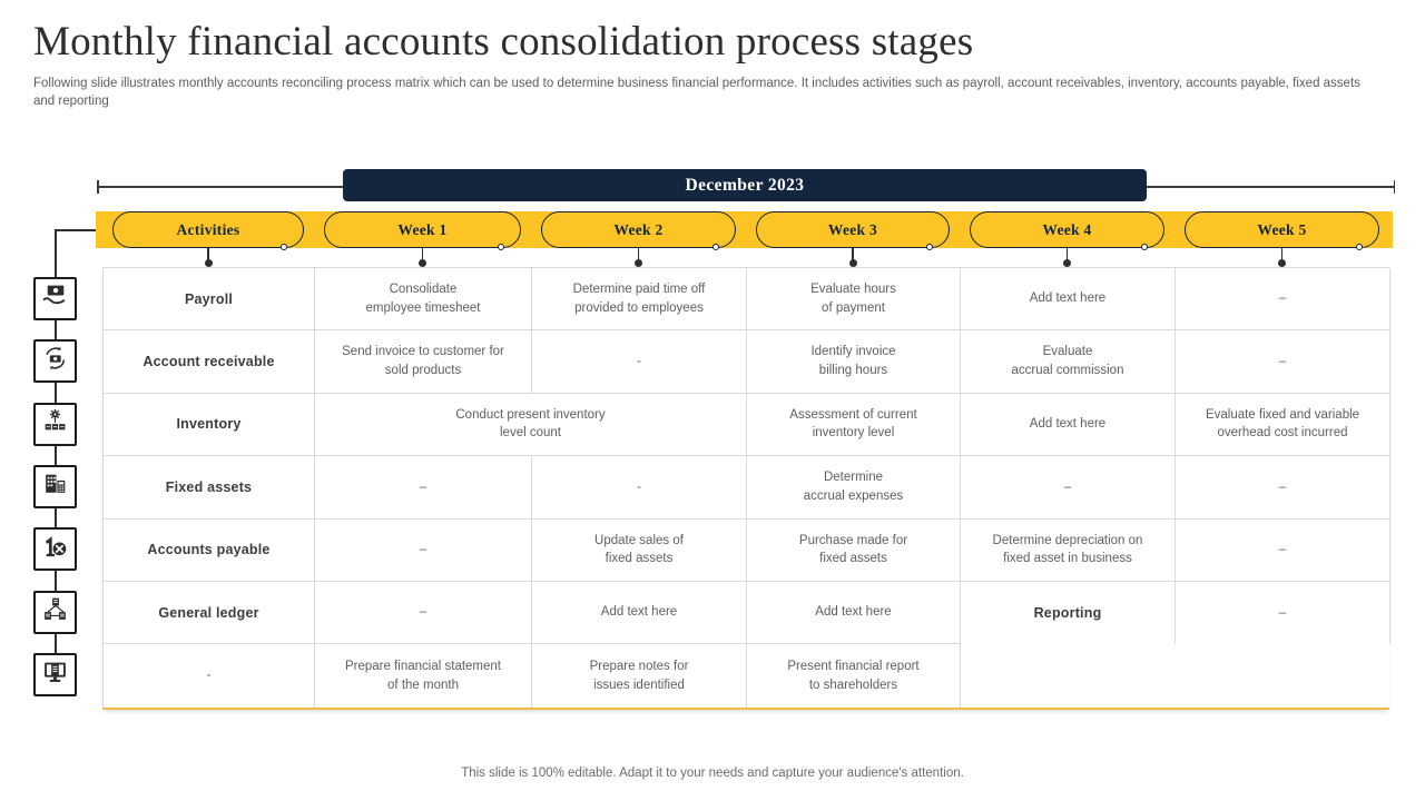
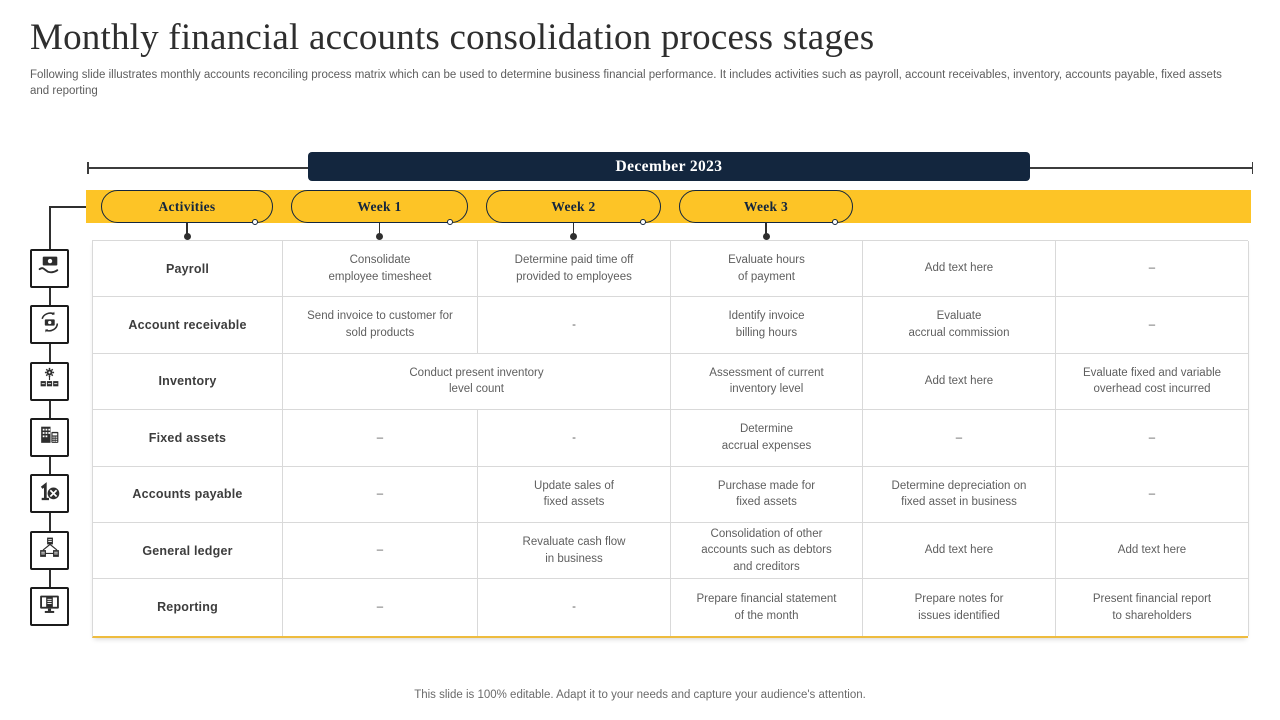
  Monthly financial accounts consolidation process stages
  Following slide illustrates monthly accounts reconciling process matrix which can be used to determine business financial performance. It includes activities such as payroll, account receivables, inventory, accounts payable, fixed assets and reporting
  December 2023
  Activities
  Week 1
  Week 2
  Week 3
- Week 4
- Week 5
  Payroll
  Consolidate
  employee timesheet
  Determine paid time off
  provided to employees
  Evaluate hours
  of payment
  Add text here
  –
  Account receivable
  Send invoice to customer for
  sold products
  -
  Identify invoice
  billing hours
  Evaluate
  accrual commission
  –
  Inventory
  Conduct present inventory
  level count
  Assessment of current
  inventory level
  Add text here
  Evaluate fixed and variable
  overhead cost incurred
  Fixed assets
  –
  -
  Determine
  accrual expenses
  –
  –
  Accounts payable
  –
  Update sales of
  fixed assets
  Purchase made for
  fixed assets
  Determine depreciation on
  fixed asset in business
  –
  General ledger
  –
+ Revaluate cash flow
+ in business
+ Consolidation of other
+ accounts such as debtors
+ and creditors
  Add text here
  Add text here
  Reporting
  –
  -
  Prepare financial statement
  of the month
  Prepare notes for
  issues identified
  Present financial report
  to shareholders
  This slide is 100% editable. Adapt it to your needs and capture your audience's attention.
